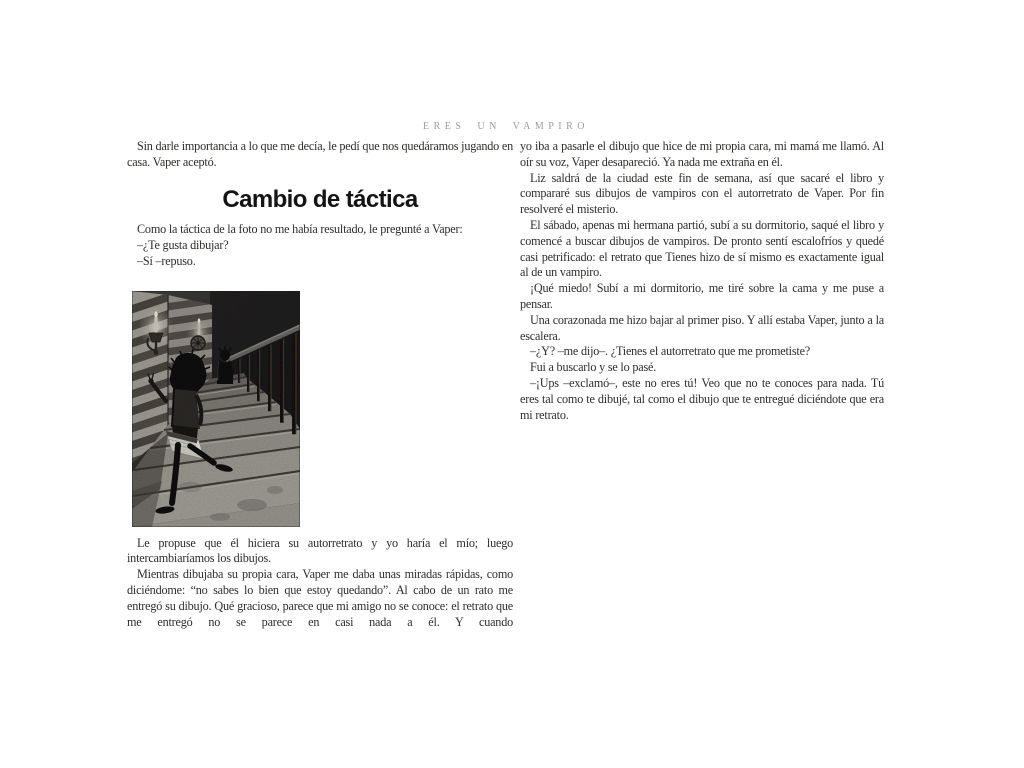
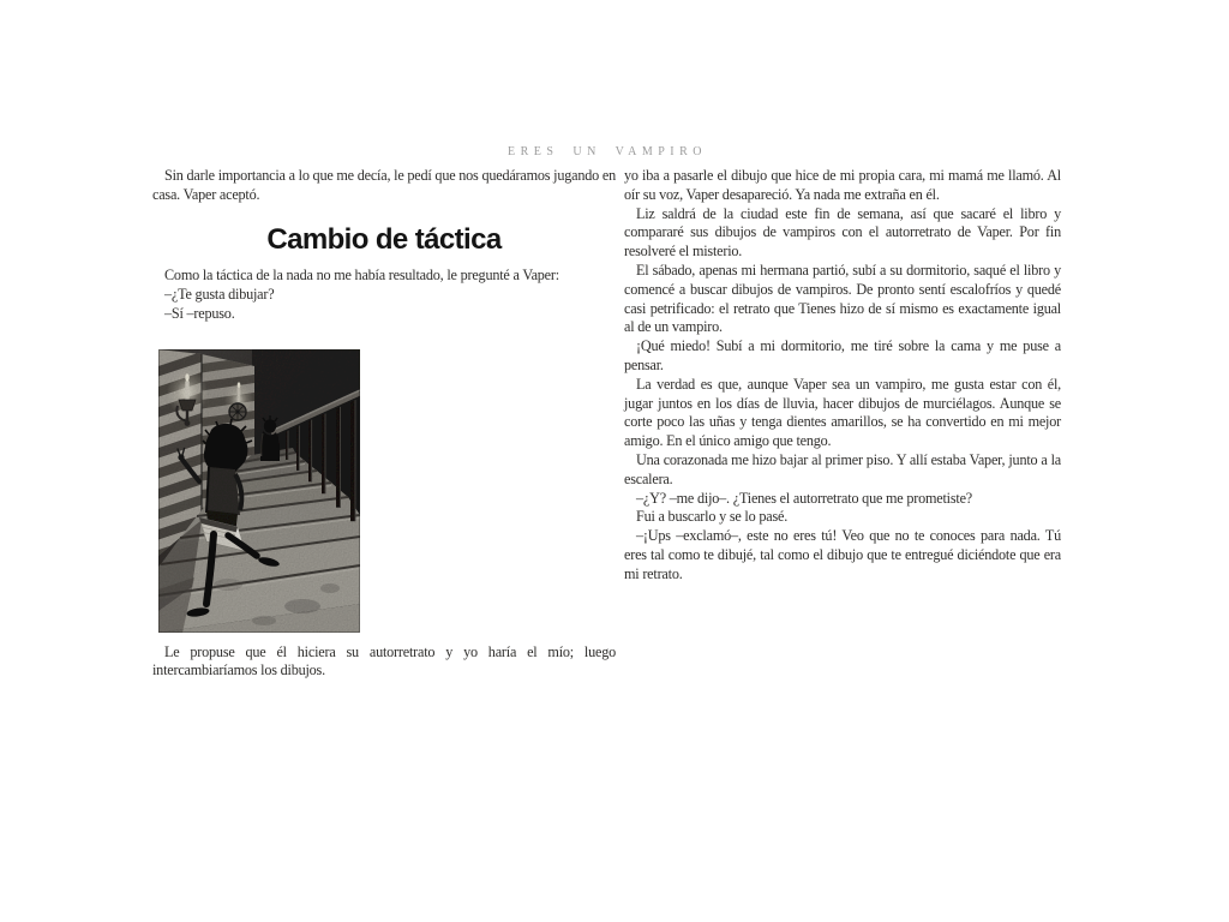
  ERES UN VAMPIRO
  Sin darle importancia a lo que me decía, le pedí que nos quedáramos jugando en casa. Vaper aceptó.
  Cambio de táctica
- Como la táctica de la foto no me había resultado, le pregunté a Vaper:
+ Como la táctica de la nada no me había resultado, le pregunté a Vaper:
  –¿Te gusta dibujar?
  –Sí –repuso.
  Le propuse que él hiciera su autorretrato y yo haría el mío; luego intercambiaríamos los dibujos.
- Mientras dibujaba su propia cara, Vaper me daba unas miradas rápidas, como diciéndome: “no sabes lo bien que estoy quedando”. Al cabo de un rato me entregó su dibujo. Qué gracioso, parece que mi amigo no se conoce: el retrato que me entregó no se parece en casi nada a él. Y cuando
  yo iba a pasarle el dibujo que hice de mi propia cara, mi mamá me llamó. Al oír su voz, Vaper desapareció. Ya nada me extraña en él.
  Liz saldrá de la ciudad este fin de semana, así que sacaré el libro y compararé sus dibujos de vampiros con el autorretrato de Vaper. Por fin resolveré el misterio.
  El sábado, apenas mi hermana partió, subí a su dormitorio, saqué el libro y comencé a buscar dibujos de vampiros. De pronto sentí escalofríos y quedé casi petrificado: el retrato que Tienes hizo de sí mismo es exactamente igual al de un vampiro.
  ¡Qué miedo! Subí a mi dormitorio, me tiré sobre la cama y me puse a pensar.
+ La verdad es que, aunque Vaper sea un vampiro, me gusta estar con él, jugar juntos en los días de lluvia, hacer dibujos de murciélagos. Aunque se corte poco las uñas y tenga dientes amarillos, se ha convertido en mi mejor amigo. En el único amigo que tengo.
  Una corazonada me hizo bajar al primer piso. Y allí estaba Vaper, junto a la escalera.
  –¿Y? –me dijo–. ¿Tienes el autorretrato que me prometiste?
  Fui a buscarlo y se lo pasé.
  –¡Ups –exclamó–, este no eres tú! Veo que no te conoces para nada. Tú eres tal como te dibujé, tal como el dibujo que te entregué diciéndote que era mi retrato.
